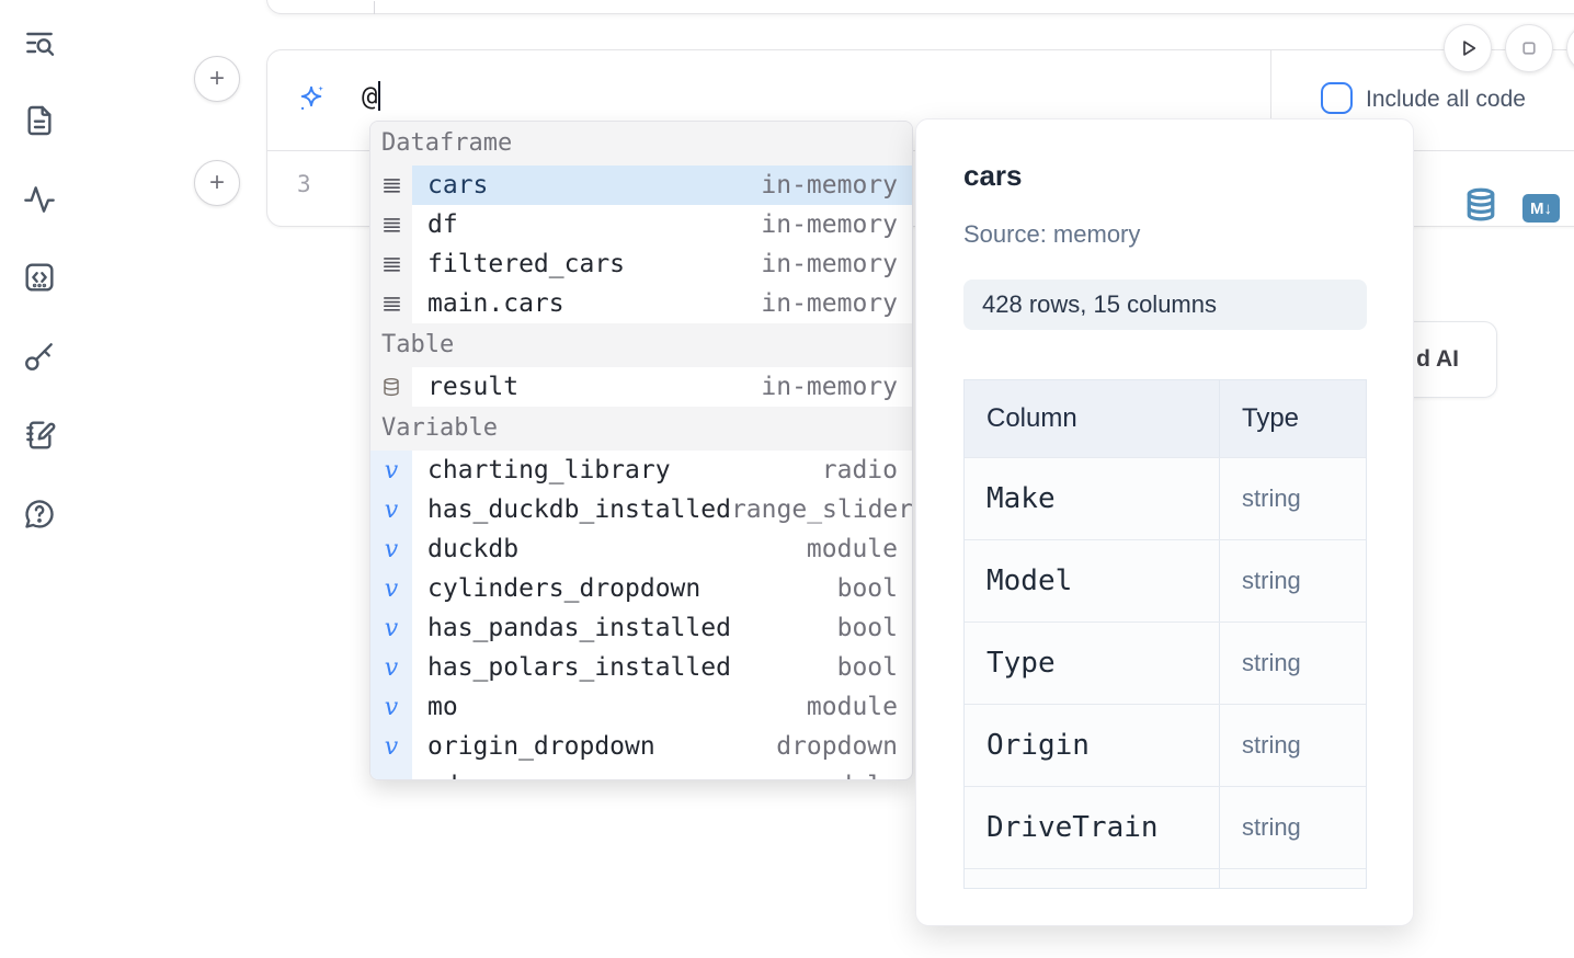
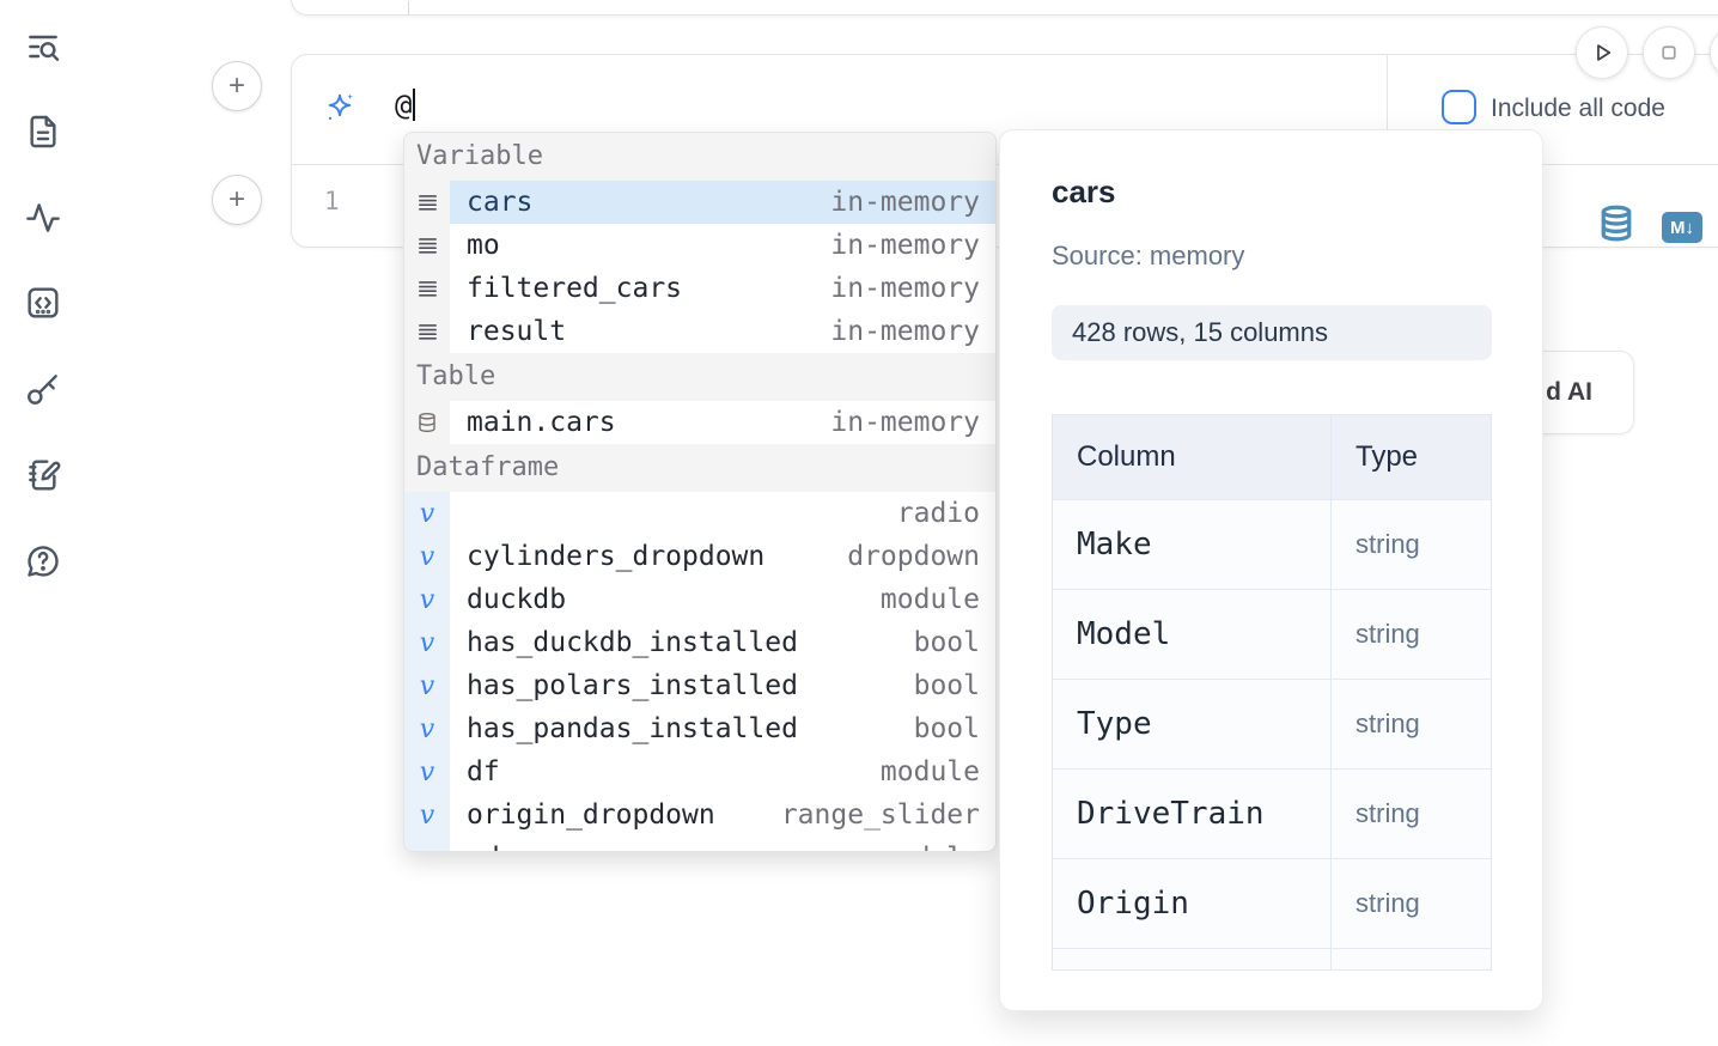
  +
  +
  @
  Include all code
- 3
+ 1
  M↓
  d AI
- Dataframe
+ Variable
  cars
  in-memory
- df
+ mo
  in-memory
  filtered_cars
  in-memory
- main.cars
+ result
  in-memory
  Table
- result
+ main.cars
  in-memory
- Variable
+ Dataframe
  v
- charting_library
  radio
  v
- has_duckdb_installed
+ cylinders_dropdown
- range_slider
+ dropdown
  v
  duckdb
  module
  v
- cylinders_dropdown
+ has_duckdb_installed
  bool
  v
- has_pandas_installed
+ has_polars_installed
  bool
  v
- has_polars_installed
+ has_pandas_installed
  bool
  v
- mo
+ df
  module
  v
  origin_dropdown
- dropdown
+ range_slider
  cars
  Source: memory
  428 rows, 15 columns
  Column
  Type
  Make
  string
  Model
  string
  Type
  string
- Origin
+ DriveTrain
  string
- DriveTrain
+ Origin
  string
